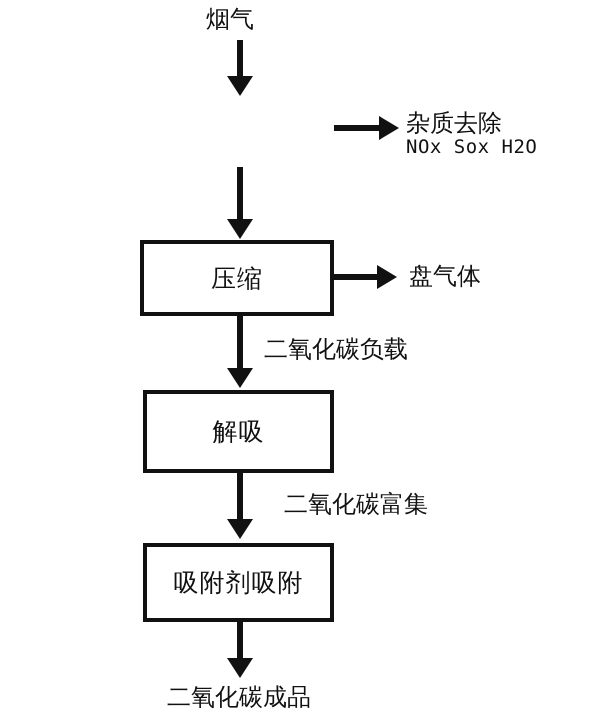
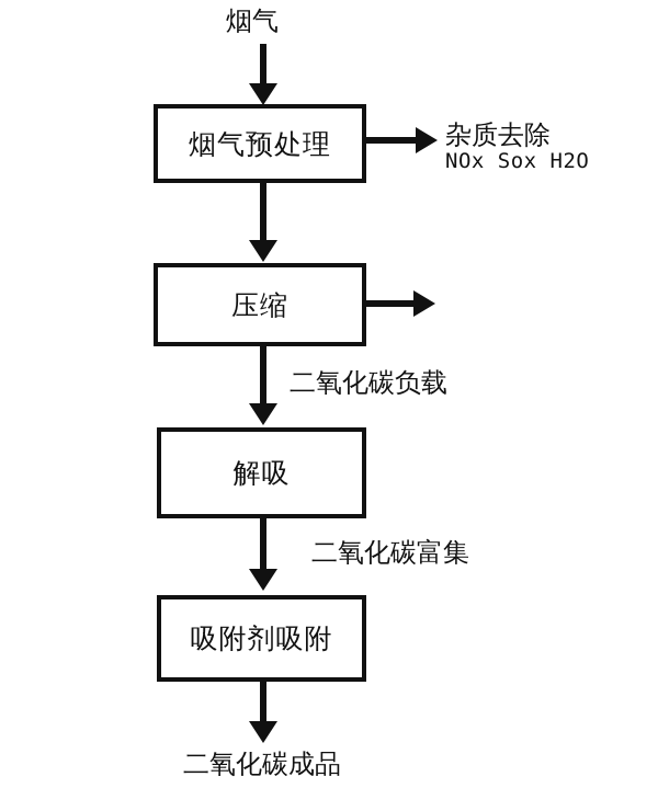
  烟气
+ 烟气预处理
  杂质去除
  NOx Sox H2O
  压缩
- 盘气体
  二氧化碳负载
  解吸
  二氧化碳富集
  吸附剂吸附
  二氧化碳成品
